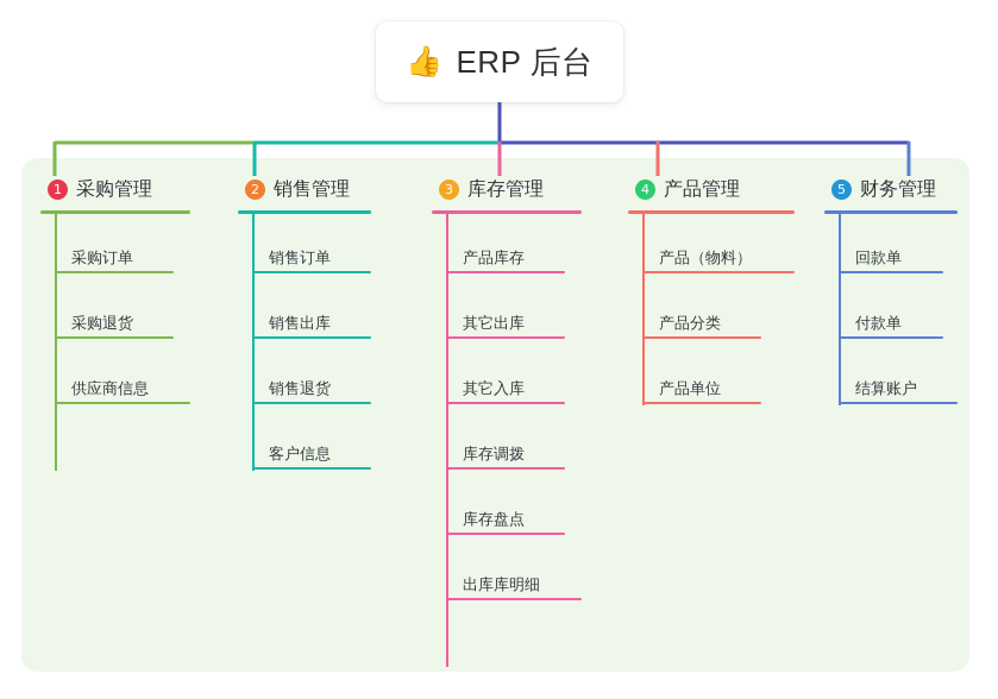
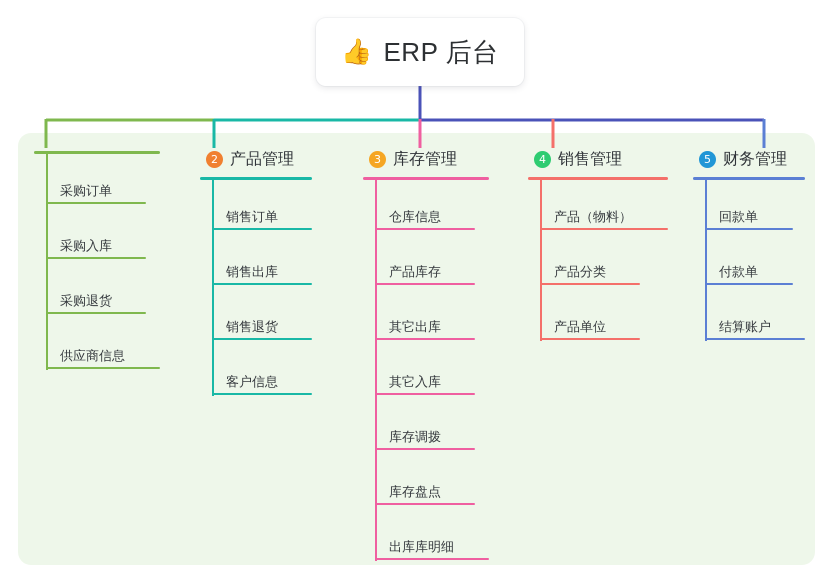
  👍
  ERP 后台
- 1
- 采购管理
  采购订单
+ 采购入库
  采购退货
  供应商信息
  2
- 销售管理
+ 产品管理
  销售订单
  销售出库
  销售退货
  客户信息
  3
  库存管理
+ 仓库信息
  产品库存
  其它出库
  其它入库
  库存调拨
  库存盘点
  出库库明细
  4
- 产品管理
+ 销售管理
  产品（物料）
  产品分类
  产品单位
  5
  财务管理
  回款单
  付款单
  结算账户
